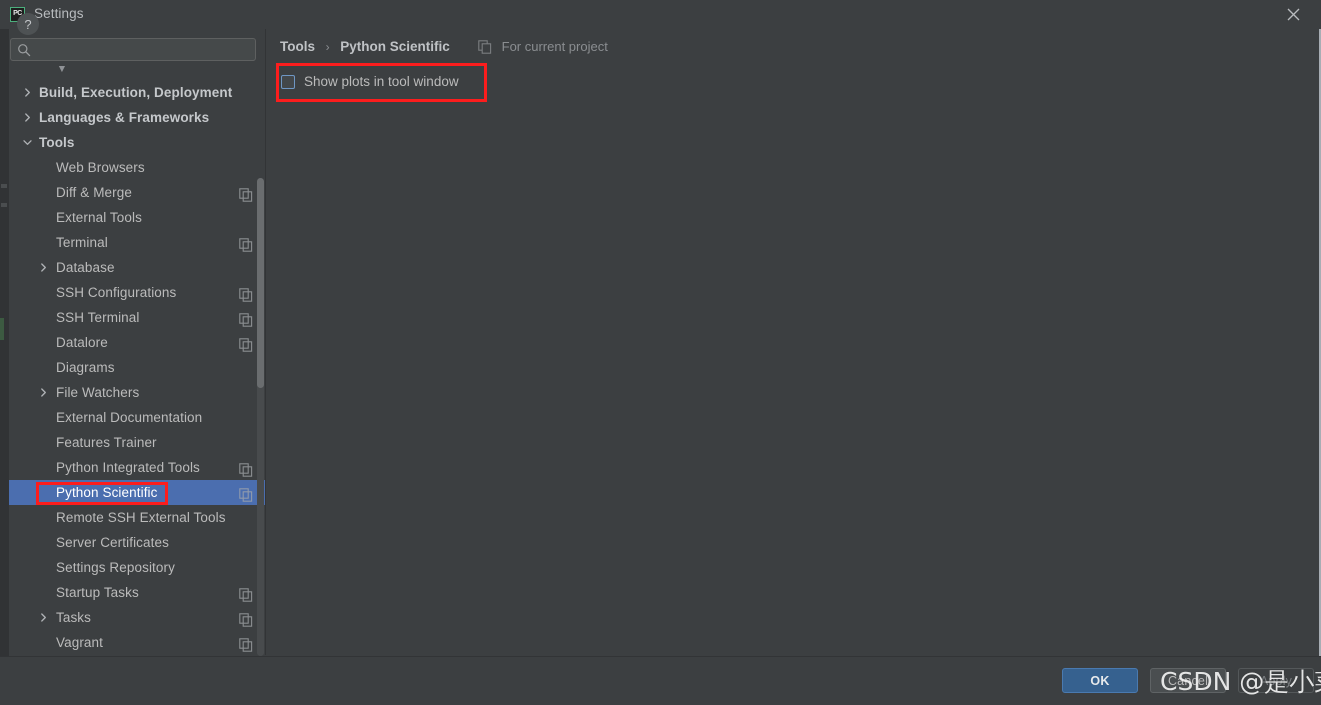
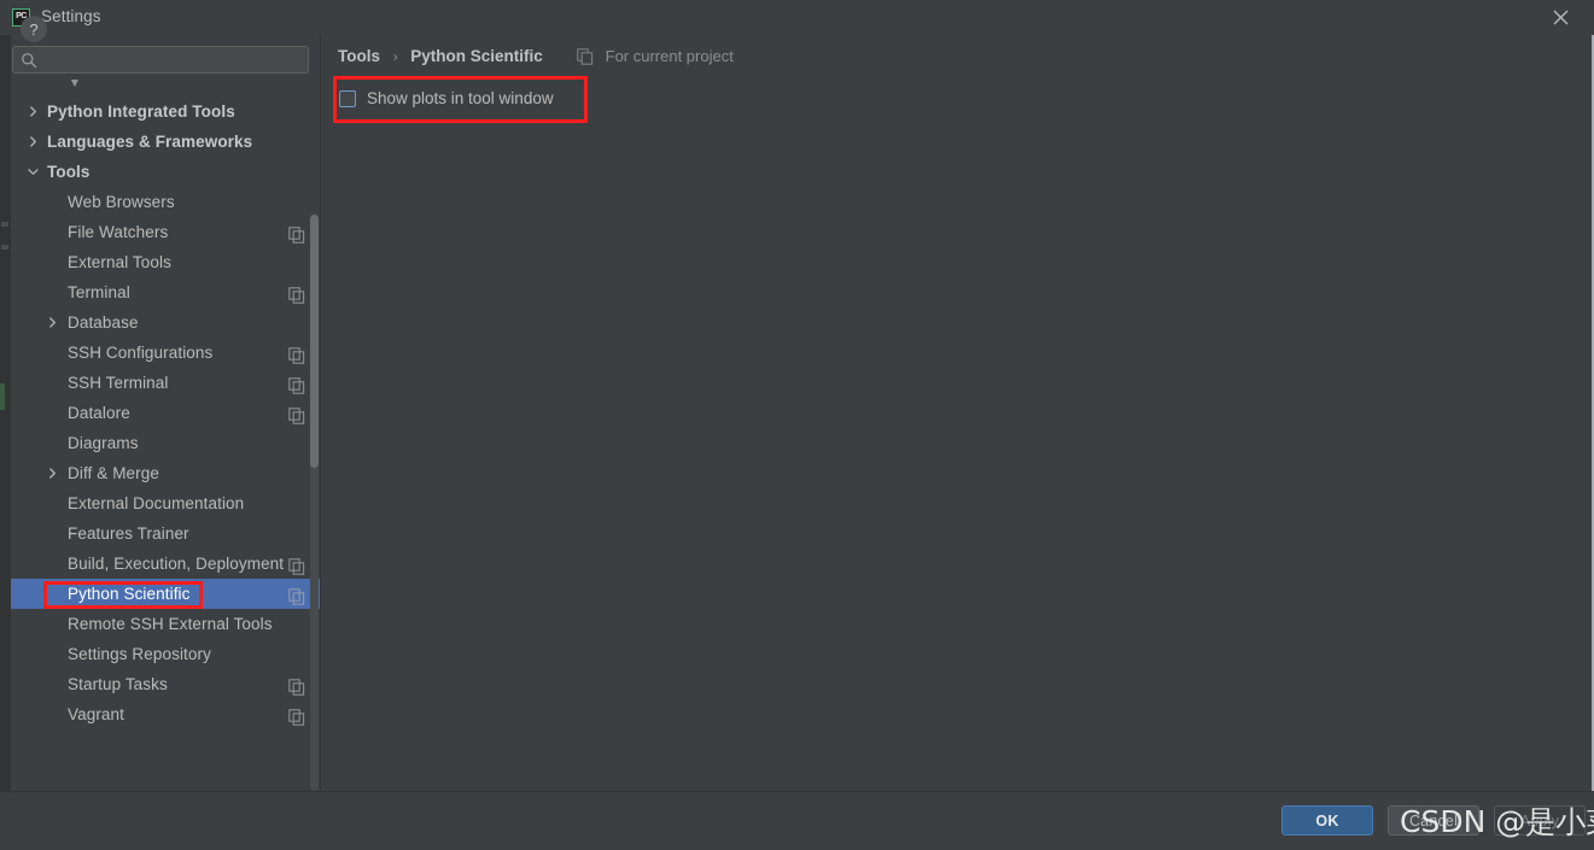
  Settings
  ▼
- Build, Execution, Deployment
+ Python Integrated Tools
  Languages & Frameworks
  Tools
  Web Browsers
- Diff & Merge
+ File Watchers
  External Tools
  Terminal
  Database
  SSH Configurations
  SSH Terminal
  Datalore
  Diagrams
- File Watchers
+ Diff & Merge
  External Documentation
  Features Trainer
- Python Integrated Tools
+ Build, Execution, Deployment
  Python Scientific
  Remote SSH External Tools
- Server Certificates
  Settings Repository
  Startup Tasks
- Tasks
  Vagrant
  Tools › Python Scientific
  For current project
  Show plots in tool window
  ?
  OK
  Cancel
  Apply
  CSDN @是小
